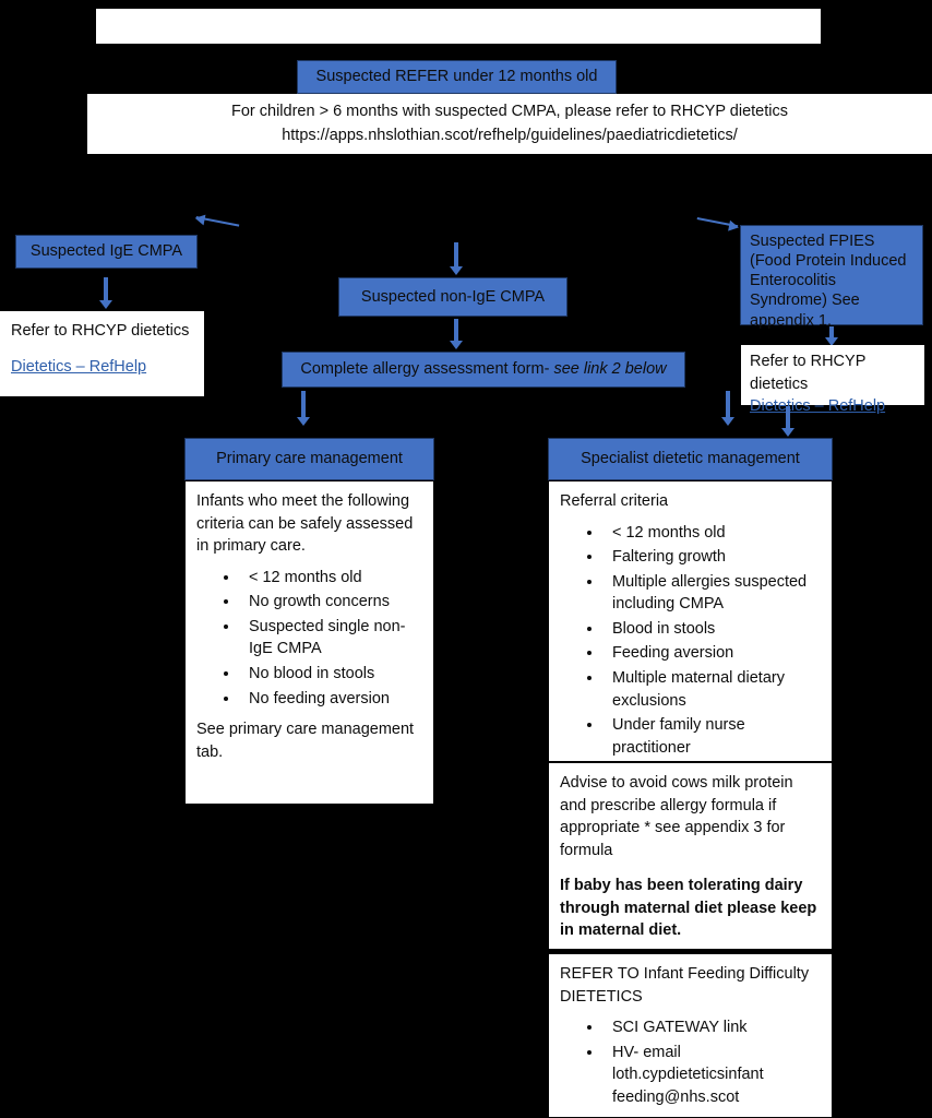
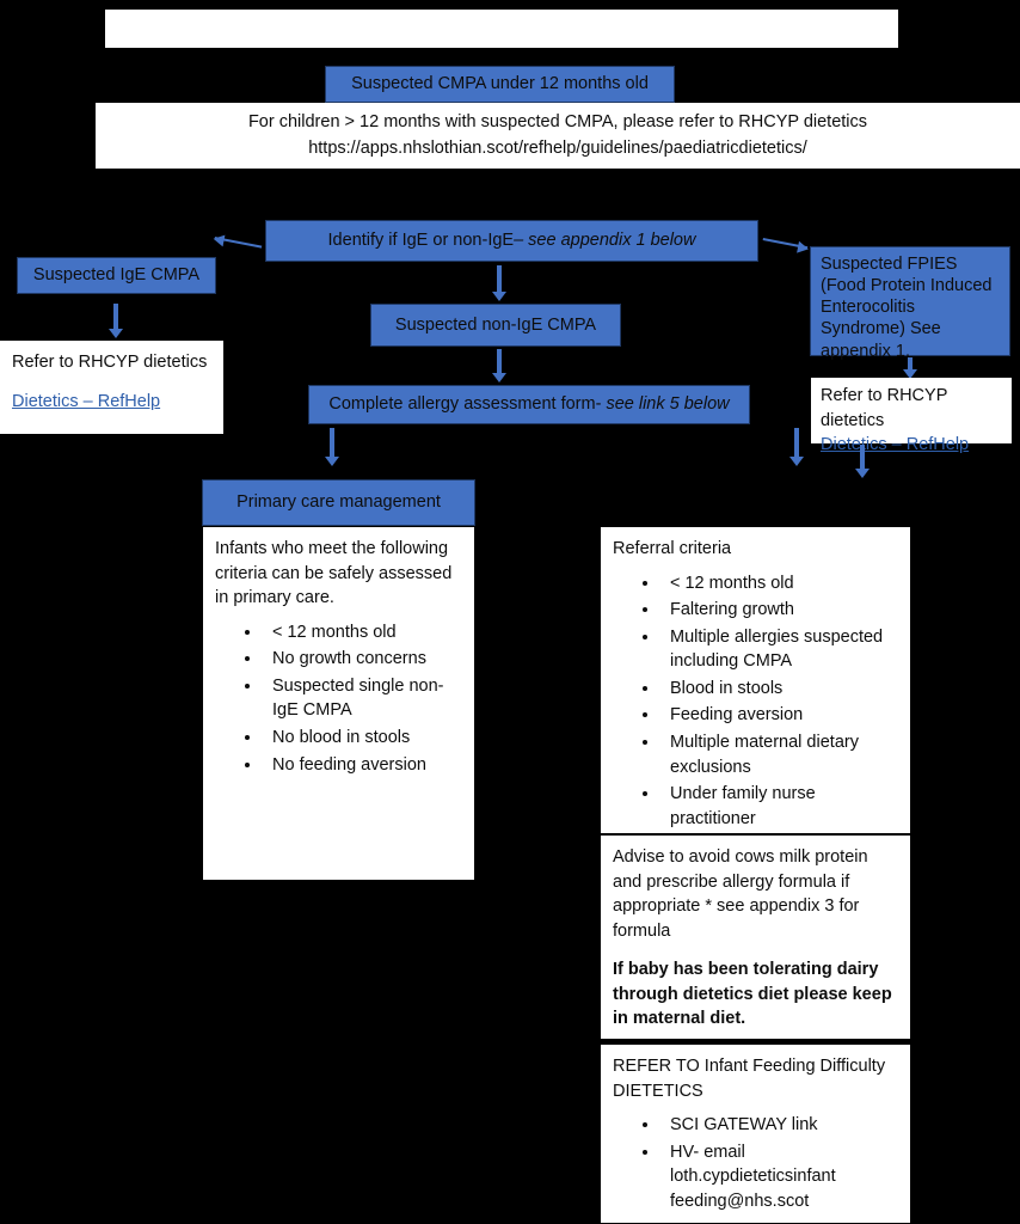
- Suspected REFER under 12 months old
+ Suspected CMPA under 12 months old
- For children > 6 months with suspected CMPA, please refer to RHCYP dietetics
+ For children > 12 months with suspected CMPA, please refer to RHCYP dietetics
  https://apps.nhslothian.scot/refhelp/guidelines/paediatricdietetics/
+ Identify if IgE or non-IgE
+ – see appendix 1 below
  Suspected IgE CMPA
  Refer to RHCYP dietetics
  Dietetics – RefHelp
  Suspected FPIES (Food Protein Induced Enterocolitis Syndrome) See appendix 1.
  Refer to RHCYP dietetics
  Dieteics – RefHelp
  Suspected non-IgE CMPA
  Complete allergy assessment form-
- see link 2 below
+ see link 5 below
  Primary care management
  Infants who meet the following criteria can be safely assessed in primary care.
  < 12 months old
  No growth concerns
  Suspected single non-IgE CMPA
  No blood in stools
  No feeding aversion
- See primary care management tab.
- Specialist dietetic management
  Referral criteria
  < 12 months old
  Faltering growth
  Multiple allergies suspected including CMPA
  Blood in stools
  Feeding aversion
  Multiple maternal dietary exclusions
  Under family nurse practitioner
  Advise to avoid cows milk protein and prescribe allergy formula if appropriate * see appendix 3 for formula
- If baby has been tolerating dairy through maternal diet please keep in maternal diet.
+ If baby has been tolerating dairy through dietetics diet please keep in maternal diet.
  REFER TO Infant Feeding Difficulty DIETETICS
  SCI GATEWAY link
  HV- email loth.cypdieteticsinfant feeding@nhs.scot
